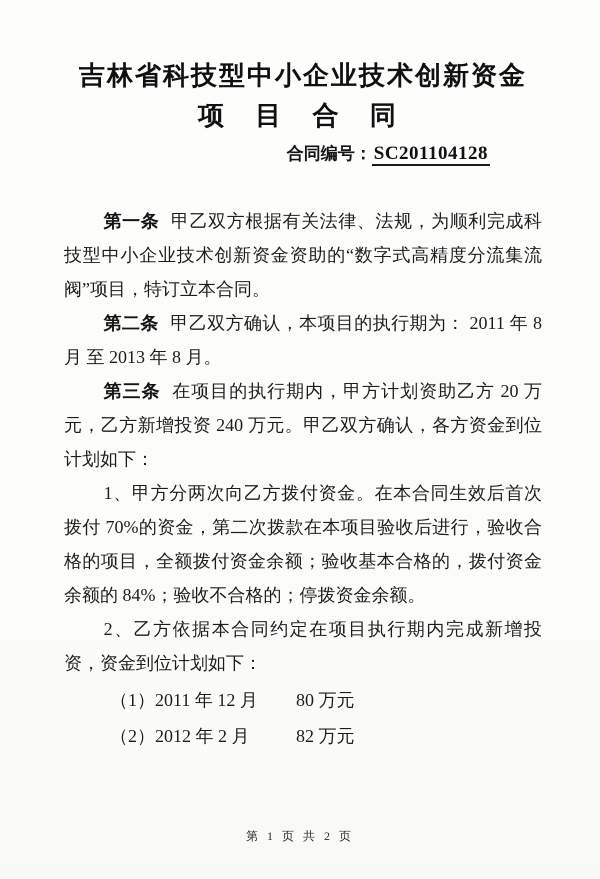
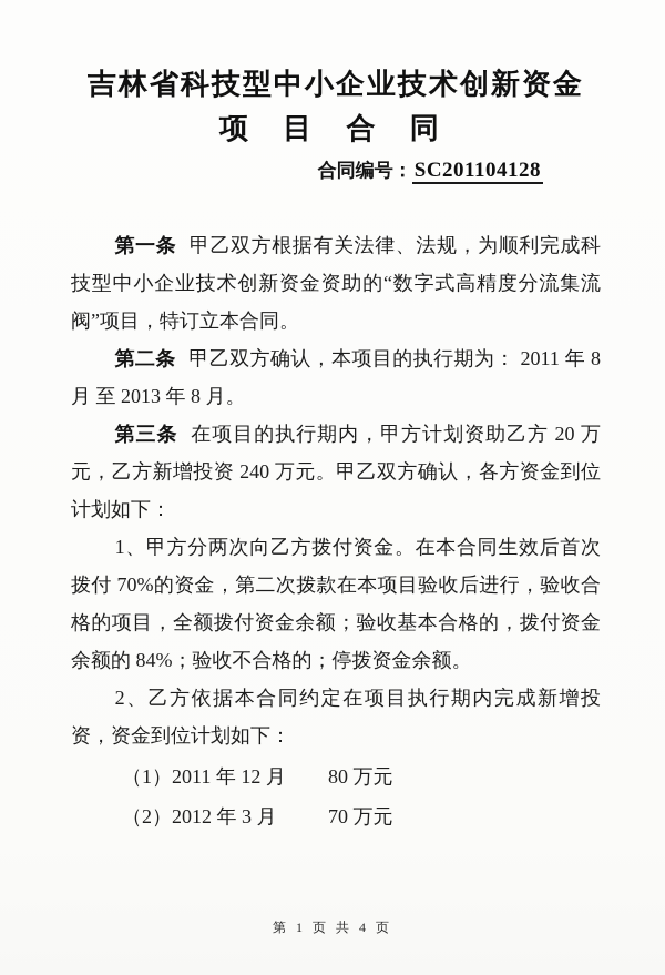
  吉林省科技型中小企业技术创新资金
  项 目 合 同
  合同编号：SC201104128
  第一条 甲乙双方根据有关法律、法规，为顺利完成科技型中小企业技术创新资金资助的“数字式高精度分流集流阀”项目，特订立本合同。
  第二条 甲乙双方确认，本项目的执行期为： 2011 年 8 月 至 2013 年 8 月。
  第三条 在项目的执行期内，甲方计划资助乙方 20 万元，乙方新增投资 240 万元。甲乙双方确认，各方资金到位计划如下：
  1、甲方分两次向乙方拨付资金。在本合同生效后首次拨付 70%的资金，第二次拨款在本项目验收后进行，验收合格的项目，全额拨付资金余额；验收基本合格的，拨付资金余额的 84%；验收不合格的；停拨资金余额。
  2、乙方依据本合同约定在项目执行期内完成新增投资，资金到位计划如下：
  （1）2011 年 12 月
  80 万元
- （2）2012 年 2 月
+ （2）2012 年 3 月
- 82 万元
+ 70 万元
- 第 1 页 共 2 页
+ 第 1 页 共 4 页
